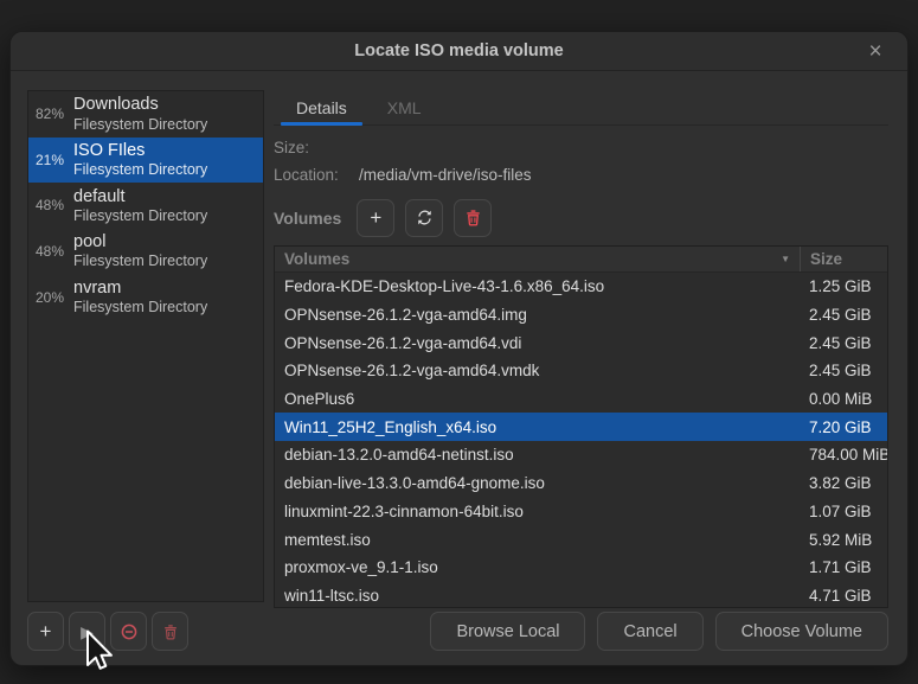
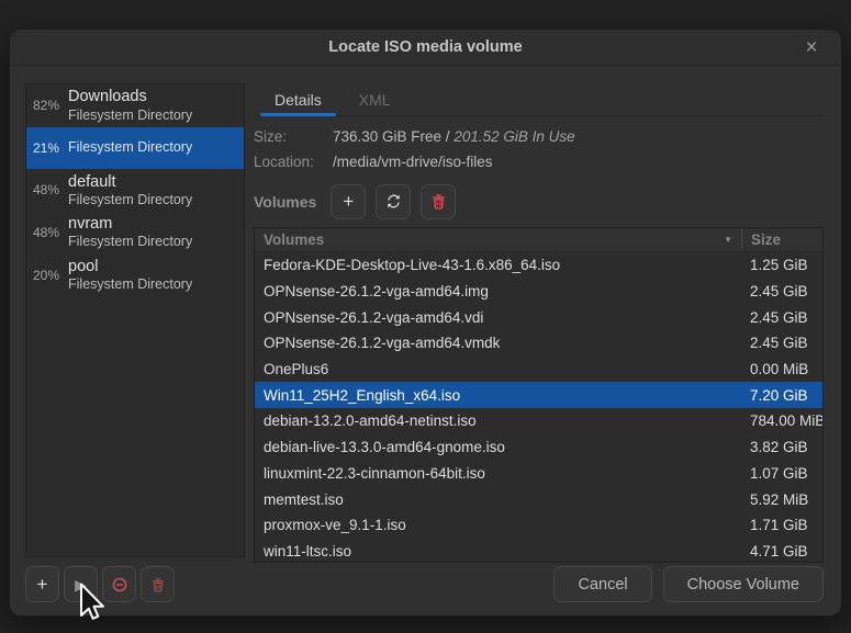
  Locate ISO media volume
  ×
  82%
  Downloads
  Filesystem Directory
  21%
- ISO FIles
  Filesystem Directory
  48%
  default
  Filesystem Directory
  48%
- pool
+ nvram
  Filesystem Directory
  20%
- nvram
+ pool
  Filesystem Directory
  Details
  XML
  Size:
+ 736.30 GiB Free / 201.52 GiB In Use
  Location:
  /media/vm-drive/iso-files
  Volumes
  +
  Volumes
  ▼
  Size
  Fedora-KDE-Desktop-Live-43-1.6.x86_64.iso
  1.25 GiB
  OPNsense-26.1.2-vga-amd64.img
  2.45 GiB
  OPNsense-26.1.2-vga-amd64.vdi
  2.45 GiB
  OPNsense-26.1.2-vga-amd64.vmdk
  2.45 GiB
  OnePlus6
  0.00 MiB
  Win11_25H2_English_x64.iso
  7.20 GiB
  debian-13.2.0-amd64-netinst.iso
  784.00 MiB
  debian-live-13.3.0-amd64-gnome.iso
  3.82 GiB
  linuxmint-22.3-cinnamon-64bit.iso
  1.07 GiB
  memtest.iso
  5.92 MiB
  proxmox-ve_9.1-1.iso
  1.71 GiB
  win11-ltsc.iso
  4.71 GiB
  +
- Browse Local
  Cancel
  Choose Volume
